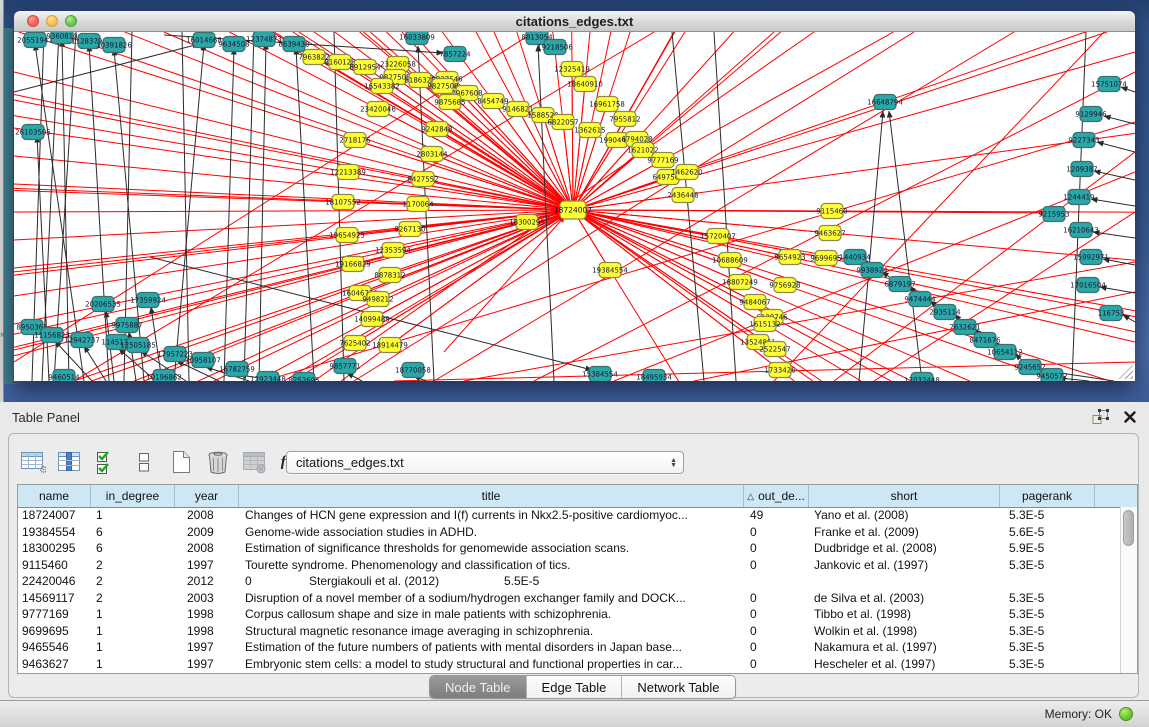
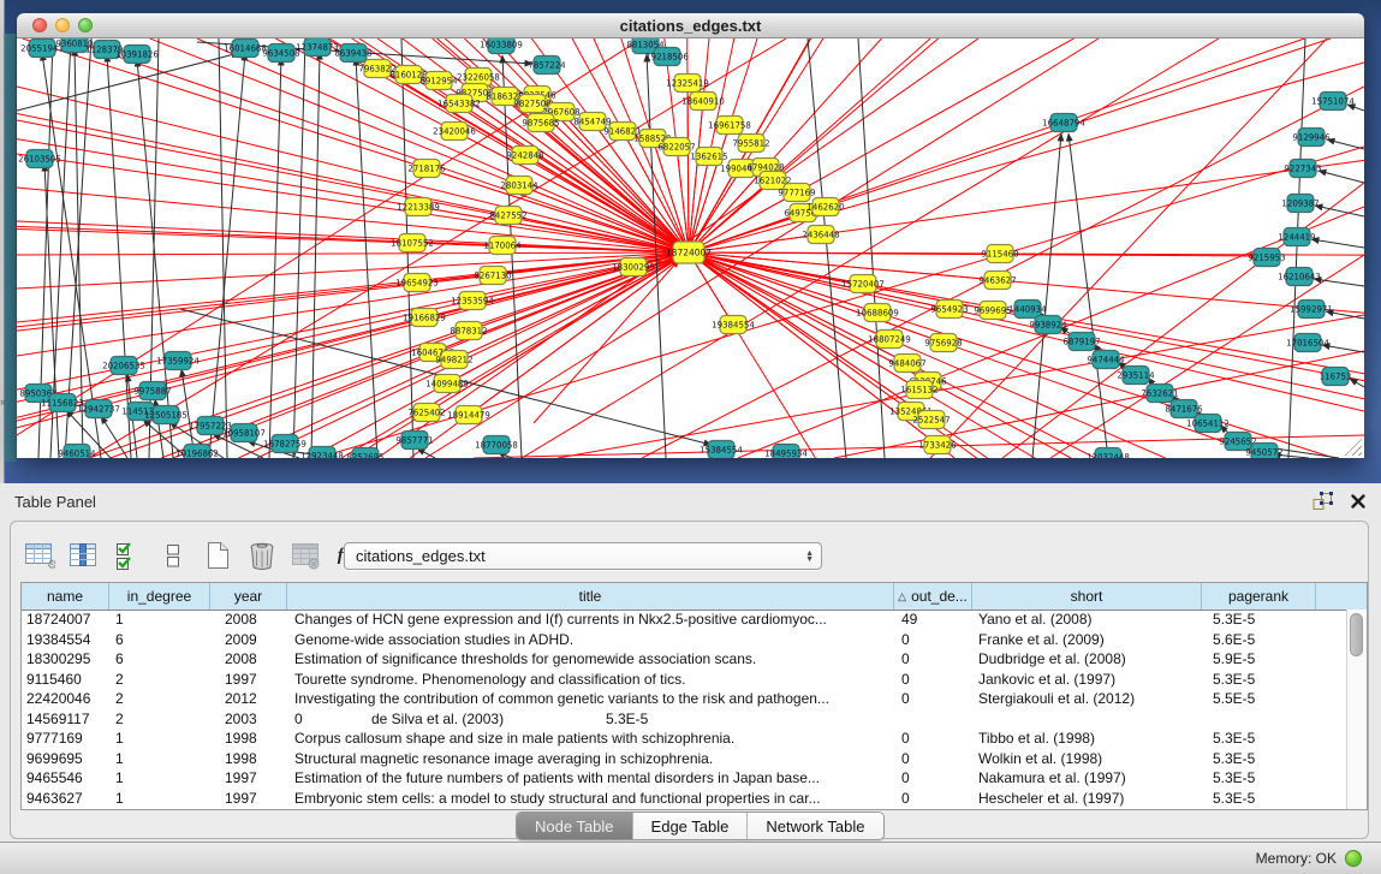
  »
  citations_edges.txt
  7963822
  8160128
  8912954
  23226058
  9827505
  16543382
  818632
  9827508
  2967608
  9875685
  8454749
  9146821
  23420046
  9242848
  2718176
  2803144
  12213389
  8427552
  18107552
  1170064
  8267130
  19654923
  12353594
  19166829
  8878312
  160467
  9498212
  14099489
  7625402
  18914479
  12325419
  18640910
  158852
  6822057
  16961758
  1362615
  7955812
  199044
  6794028
  1621022
  9777169
  64975
  1462620
  2436448
  15720407
  10688609
  18807249
  9654923
  9756928
  9484067
  1615132
  2522547
  1733426
  9699695
  18300295
  19384554
  9115460
  9463627
  16033809
  7857224
  8813054
  19218506
  2055194
  9360810
  1128379
  10391826
  16014668
  9634508
  12374873
  8639438
  16648794
  26103505
  20206535
  17359924
  9975887
  895036
  11156823
  12942737
  114513
  12505185
  17957223
  10958107
  16782759
  12923448
  9857771
  18770058
  9460514
  10196862
  8252695
  15384554
  18495934
  12032448
  1440934
  9938924
  6879197
  9474444
  2935114
  7632621
  8471676
  10654112
  9245652
  9450572
  15751074
  9129946
  9227343
  1209387
  1244419
  9215953
  16210643
  15992971
  17016504
  116753
  18724007
  Table Panel
  ⚙
  citations_edges.txt
  name
  in_degree
  year
  title
  △
  out_de...
  short
  pagerank
  18724007
  1
  2008
  Changes of HCN gene expression and I(f) currents in Nkx2.5-positive cardiomyoc...
  49
  Yano et al. (2008)
  5.3E-5
  19384554
  6
  2009
  Genome-wide association studies in ADHD.
  0
  Franke et al. (2009)
  5.6E-5
  18300295
  6
  2008
  Estimation of significance thresholds for genomewide association scans.
  0
  Dudbridge et al. (2008)
  5.9E-5
  9115460
  2
  1997
  Tourette syndrome. Phenomenology and classification of tics.
  0
  Jankovic et al. (1997)
  5.3E-5
  22420046
  2
  2012
+ Investigating the contribution of common genetic variants to the risk and pathogen...
  0
  Stergiakouli et al. (2012)
  5.5E-5
  14569117
  2
  2003
- Disruption of a novel member of a sodium/hydrogen exchanger family and DOCK...
  0
  de Silva et al. (2003)
  5.3E-5
  9777169
  1
  1998
  Corpus callosum shape and size in male patients with schizophrenia.
  0
  Tibbo et al. (1998)
  5.3E-5
  9699695
  1
  1998
  Structural magnetic resonance image averaging in schizophrenia.
  0
  Wolkin et al. (1998)
  5.3E-5
  9465546
  1
  1997
  Estimation of the future numbers of patients with mental disorders in Japan base...
  0
  Nakamura et al. (1997)
  5.3E-5
  9463627
  1
  1997
  Embryonic stem cells: a model to study structural and functional properties in car...
  0
  Hescheler et al. (1997)
  5.3E-5
  Node Table
  Edge Table
  Network Table
  Memory: OK
